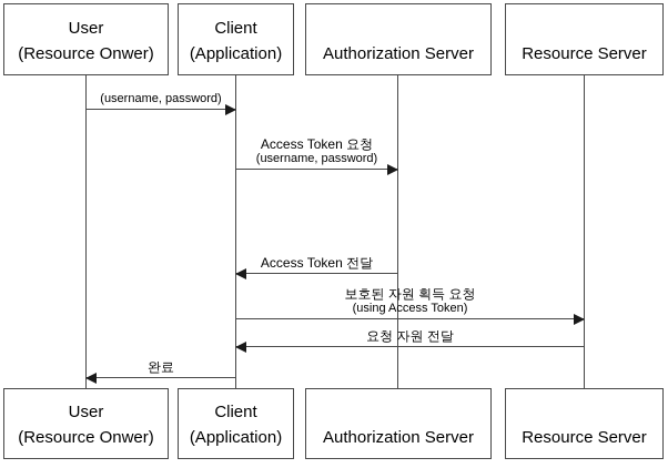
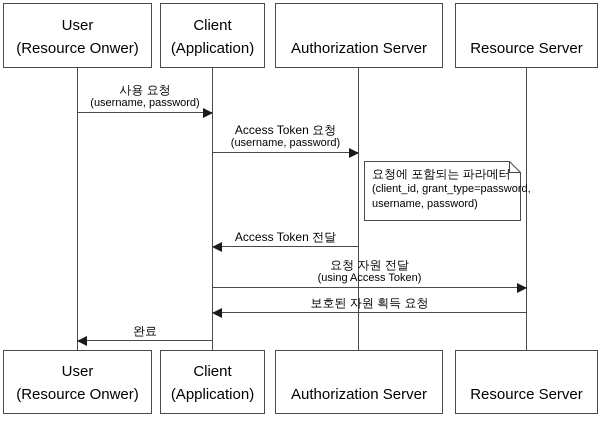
  User
  (Resource Onwer)
  Client
  (Application)
  Authorization Server
  Resource Server
+ 사용 요청
  (username, password)
  Access Token 요청
  (username, password)
+ 요청에 포함되는 파라메터
+ (client_id, grant_type=password,
+ username, password)
  Access Token 전달
- 보호된 자원 획득 요청
+ 요청 자원 전달
  (using Access Token)
- 요청 자원 전달
+ 보호된 자원 획득 요청
  완료
  User
  (Resource Onwer)
  Client
  (Application)
  Authorization Server
  Resource Server
